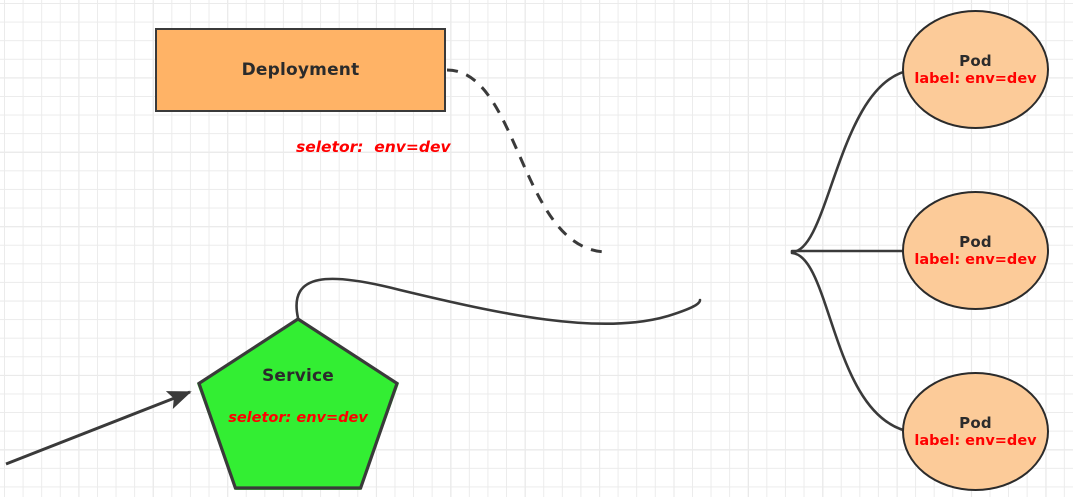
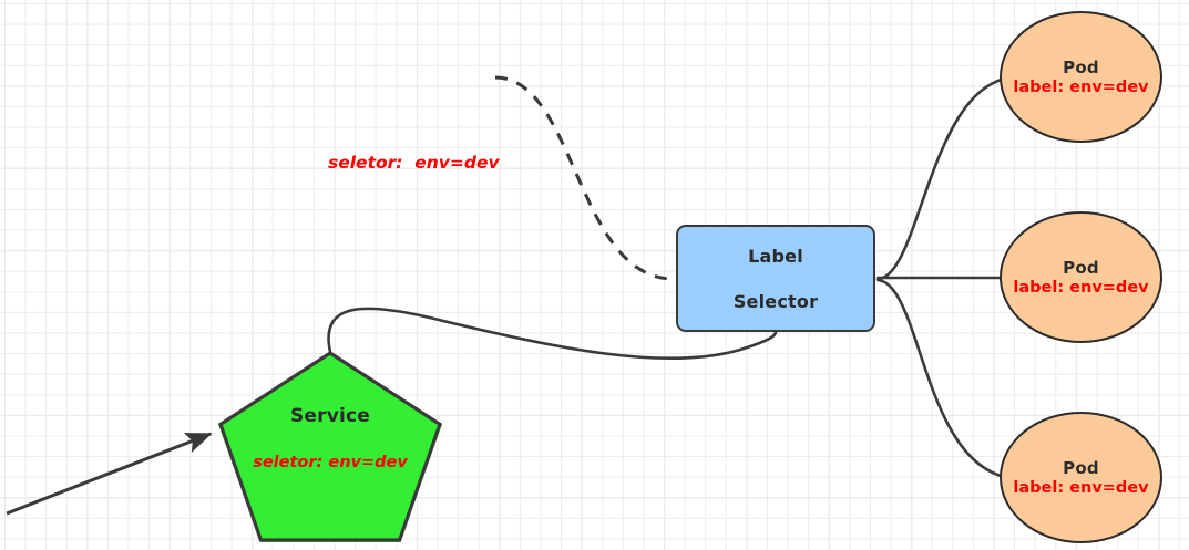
- Deployment
  seletor: env=dev
+ Label
+ Selector
  Service
  seletor: env=dev
  Pod
  label: env=dev
  Pod
  label: env=dev
  Pod
  label: env=dev
